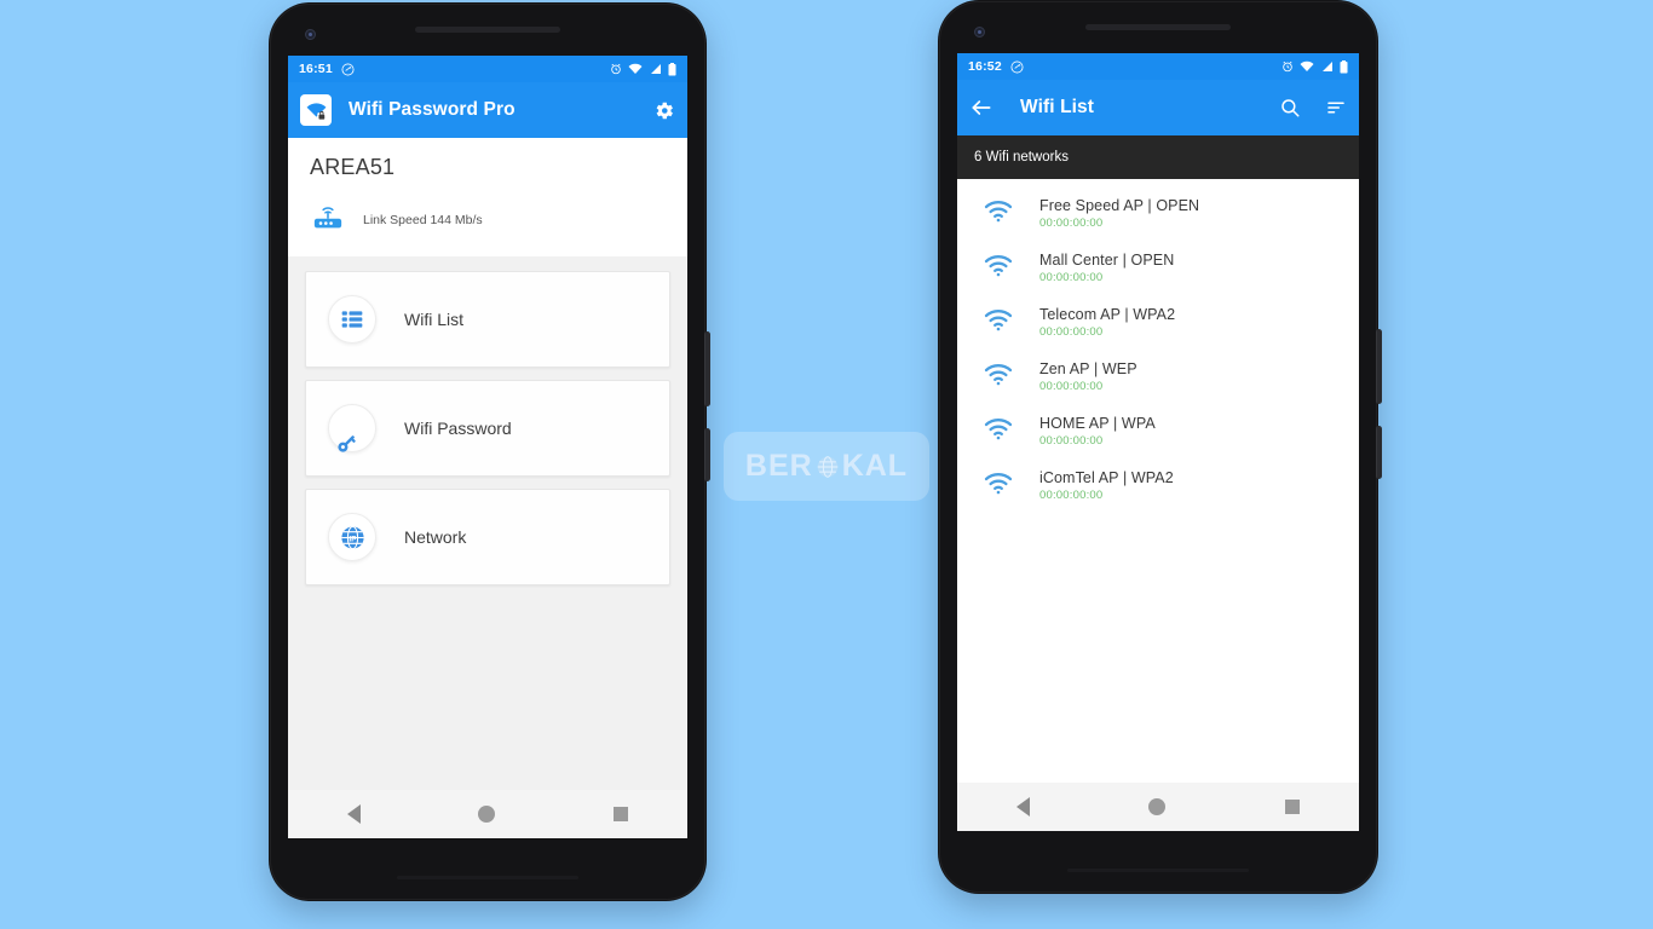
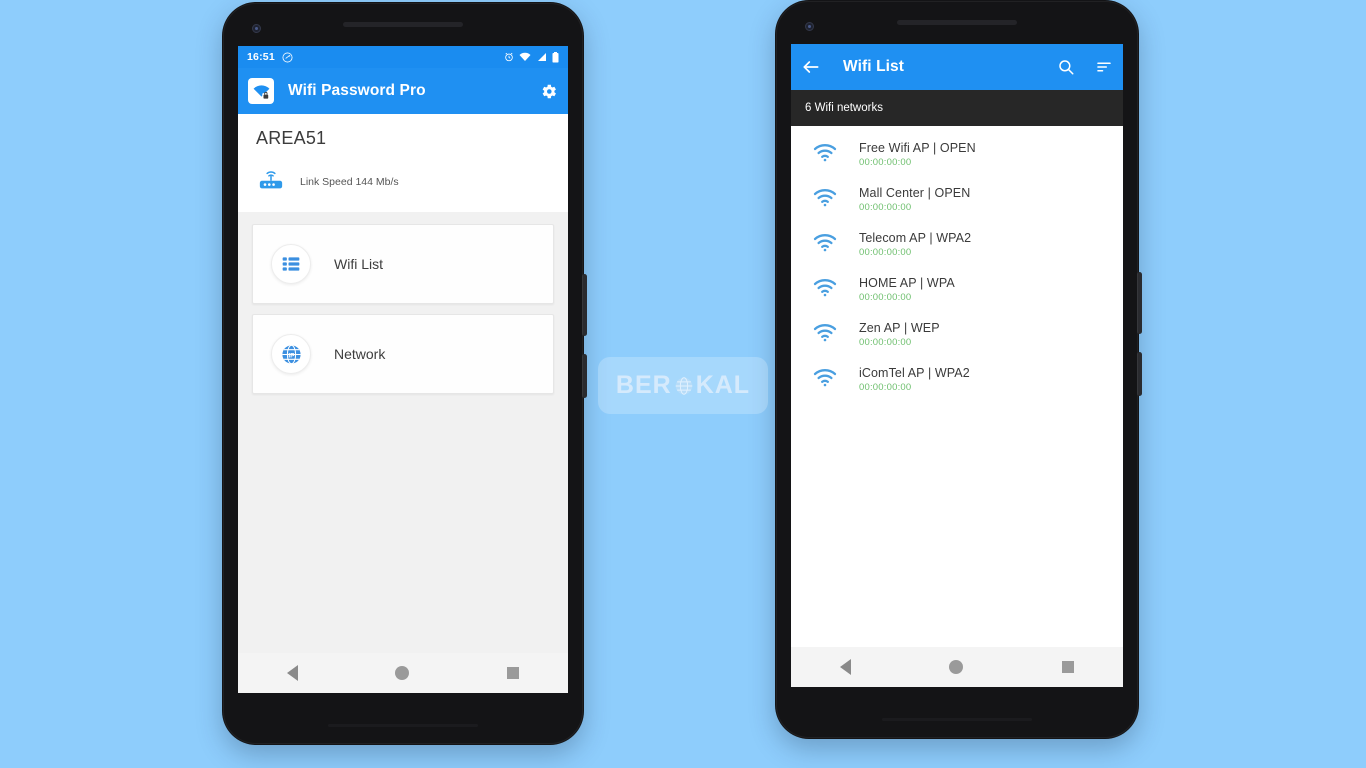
  16:51
  Wifi Password Pro
  AREA51
  Link Speed 144 Mb/s
  Wifi List
- Wifi Password
  Network
- 16:52
  Wifi List
  6 Wifi networks
- Free Speed AP | OPEN
+ Free Wifi AP | OPEN
  00:00:00:00
  Mall Center | OPEN
  00:00:00:00
  Telecom AP | WPA2
  00:00:00:00
- Zen AP | WEP
+ HOME AP | WPA
  00:00:00:00
- HOME AP | WPA
+ Zen AP | WEP
  00:00:00:00
  iComTel AP | WPA2
  00:00:00:00
  BER
  KAL
